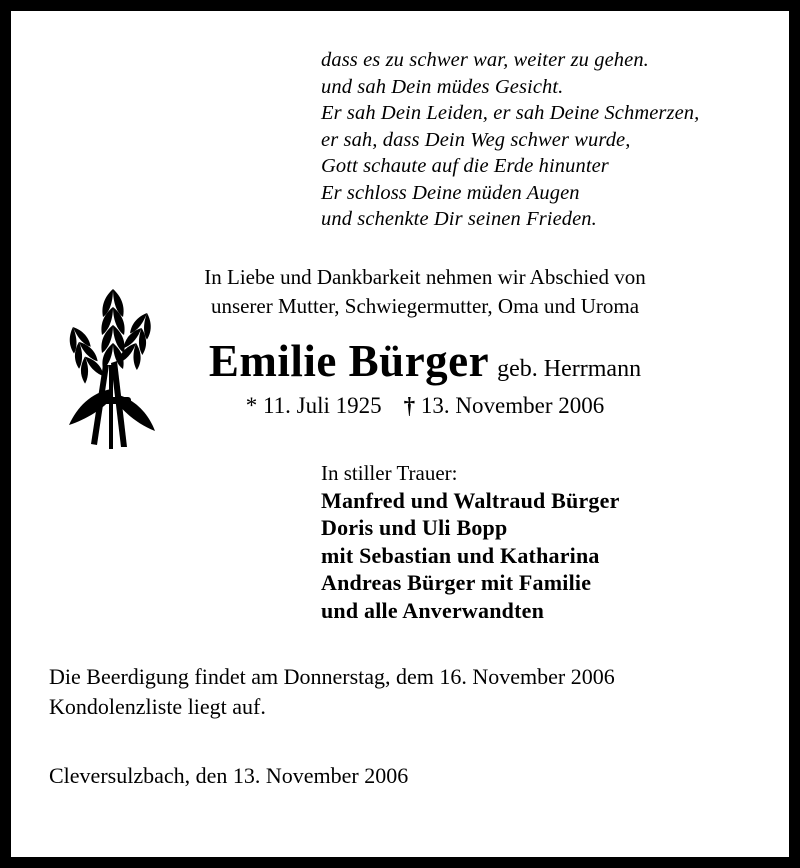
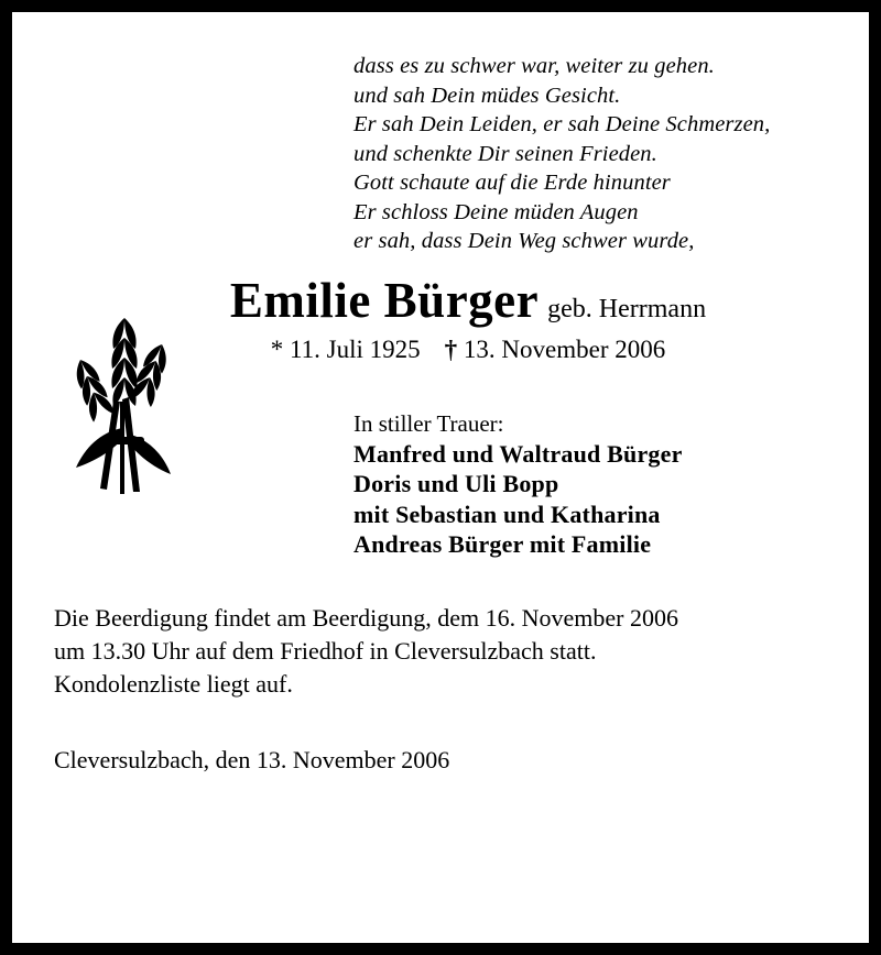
  dass es zu schwer war, weiter zu gehen.
  und sah Dein müdes Gesicht.
  Er sah Dein Leiden, er sah Deine Schmerzen,
- er sah, dass Dein Weg schwer wurde,
+ und schenkte Dir seinen Frieden.
  Gott schaute auf die Erde hinunter
  Er schloss Deine müden Augen
- und schenkte Dir seinen Frieden.
+ er sah, dass Dein Weg schwer wurde,
- In Liebe und Dankbarkeit nehmen wir Abschied von
- unserer Mutter, Schwiegermutter, Oma und Uroma
  Emilie Bürger geb. Herrmann
  * 11. Juli 1925 † 13. November 2006
  In stiller Trauer:
  Manfred und Waltraud Bürger
  Doris und Uli Bopp
  mit Sebastian und Katharina
  Andreas Bürger mit Familie
- und alle Anverwandten
- Die Beerdigung findet am Donnerstag, dem 16. November 2006
+ Die Beerdigung findet am Beerdigung, dem 16. November 2006
+ um 13.30 Uhr auf dem Friedhof in Cleversulzbach statt.
  Kondolenzliste liegt auf.
  Cleversulzbach, den 13. November 2006
